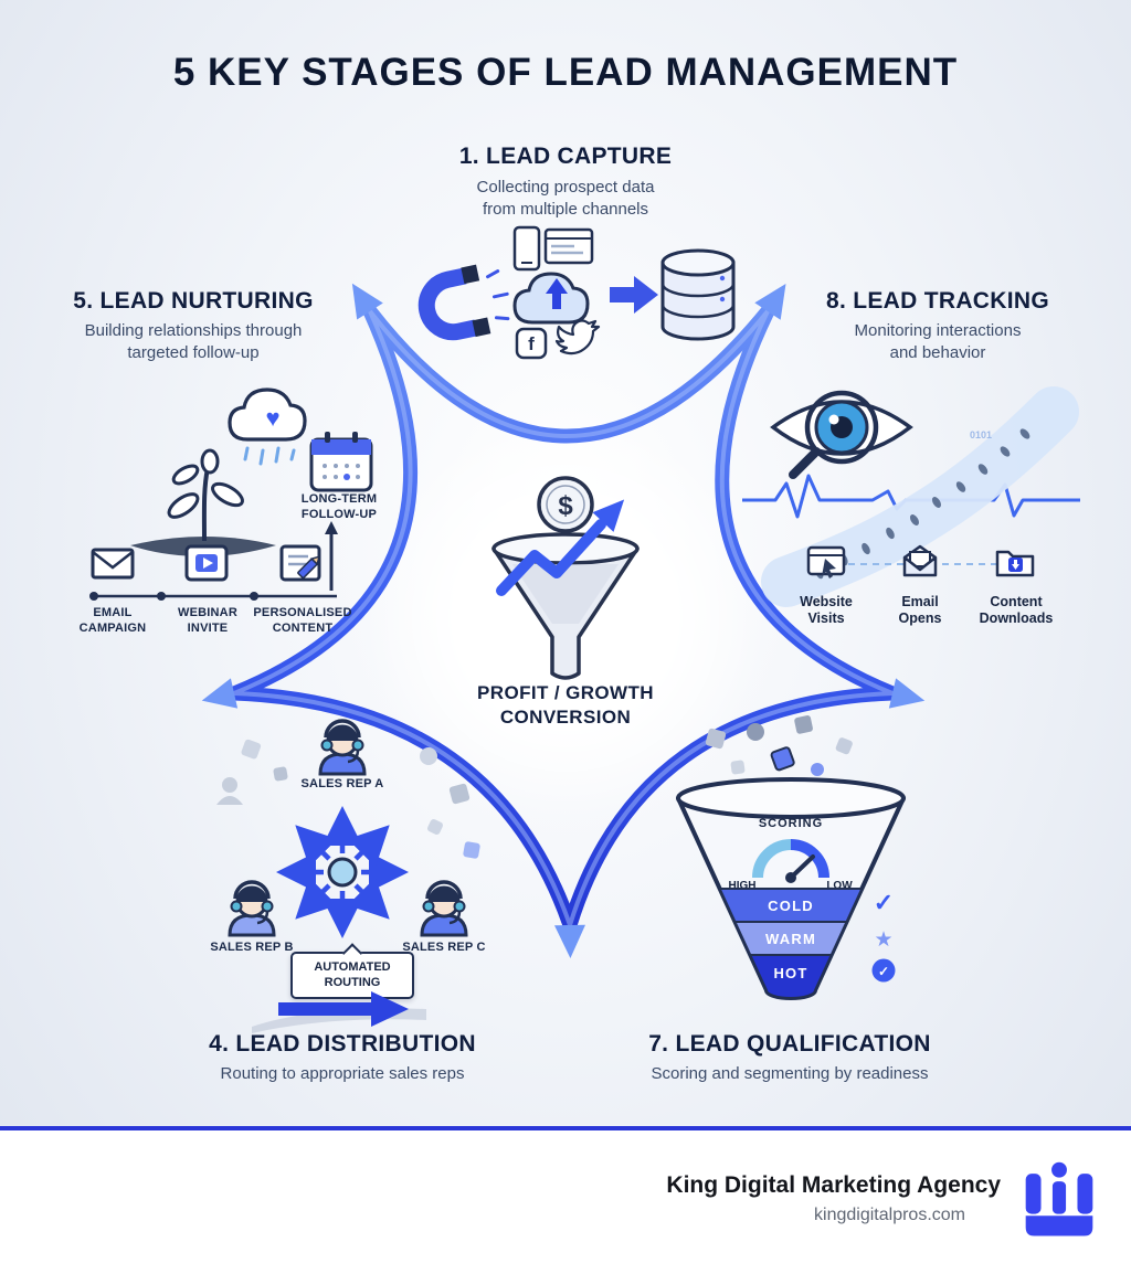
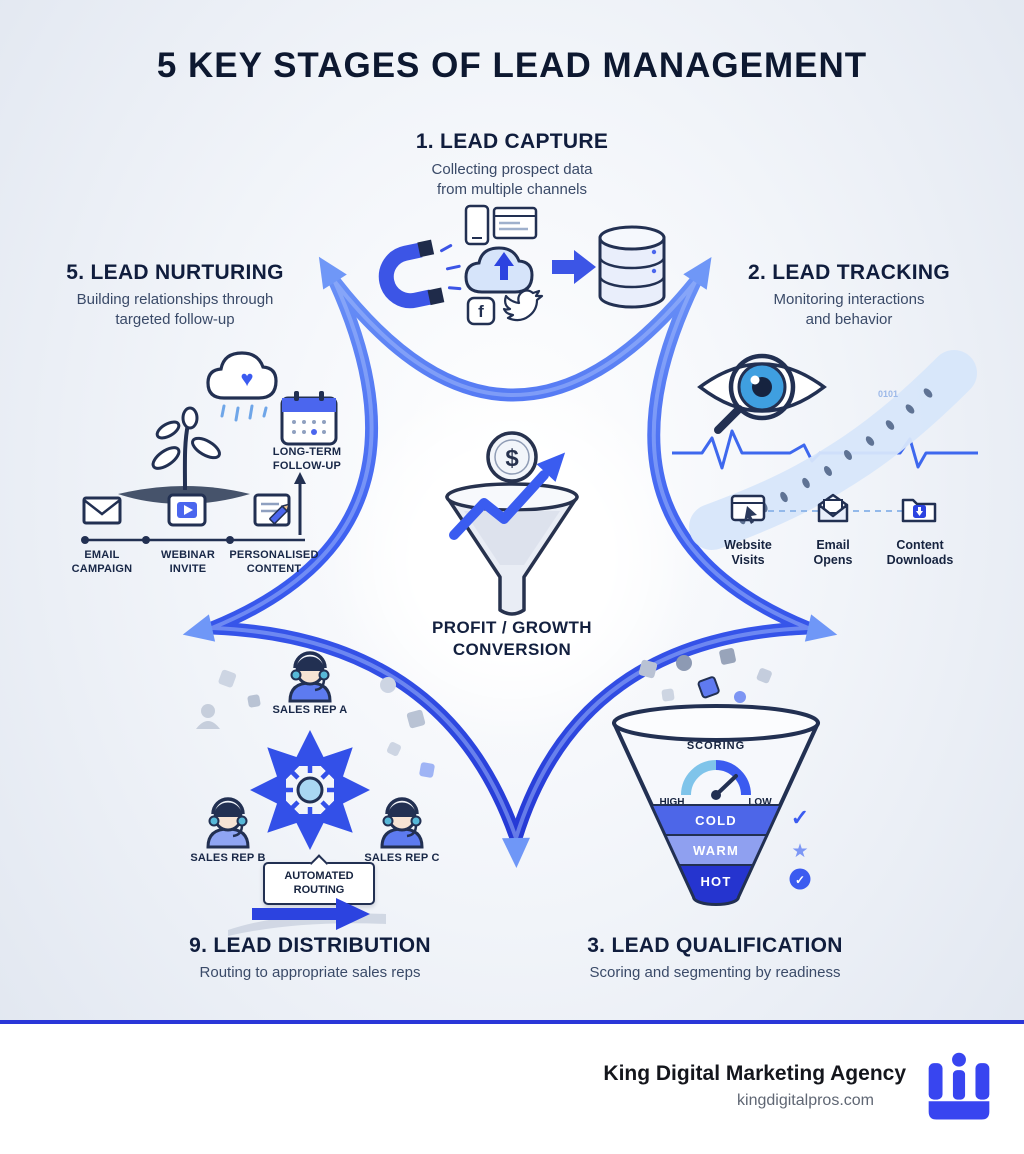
  5 KEY STAGES OF LEAD MANAGEMENT
  1. LEAD CAPTURE
  Collecting prospect data
  from multiple channels
  f
- 8. LEAD TRACKING
+ 2. LEAD TRACKING
  Monitoring interactions
  and behavior
  0101
  Website
  Visits
  Email
  Opens
  Content
  Downloads
  $
  PROFIT / GROWTH
  CONVERSION
  SCORING
  HIGH
  LOW
  COLD
  WARM
  HOT
  ✓
  ★
  ✓
- 7. LEAD QUALIFICATION
+ 3. LEAD QUALIFICATION
  Scoring and segmenting by readiness
  SALES REP A
  SALES REP B
  SALES REP C
  AUTOMATED
  ROUTING
- 4. LEAD DISTRIBUTION
+ 9. LEAD DISTRIBUTION
  Routing to appropriate sales reps
  5. LEAD NURTURING
  Building relationships through
  targeted follow-up
  ♥
  LONG-TERM
  FOLLOW-UP
  EMAIL
  CAMPAIGN
  WEBINAR
  INVITE
  PERSONALISED
  CONTENT
  King Digital Marketing Agency
  kingdigitalpros.com
